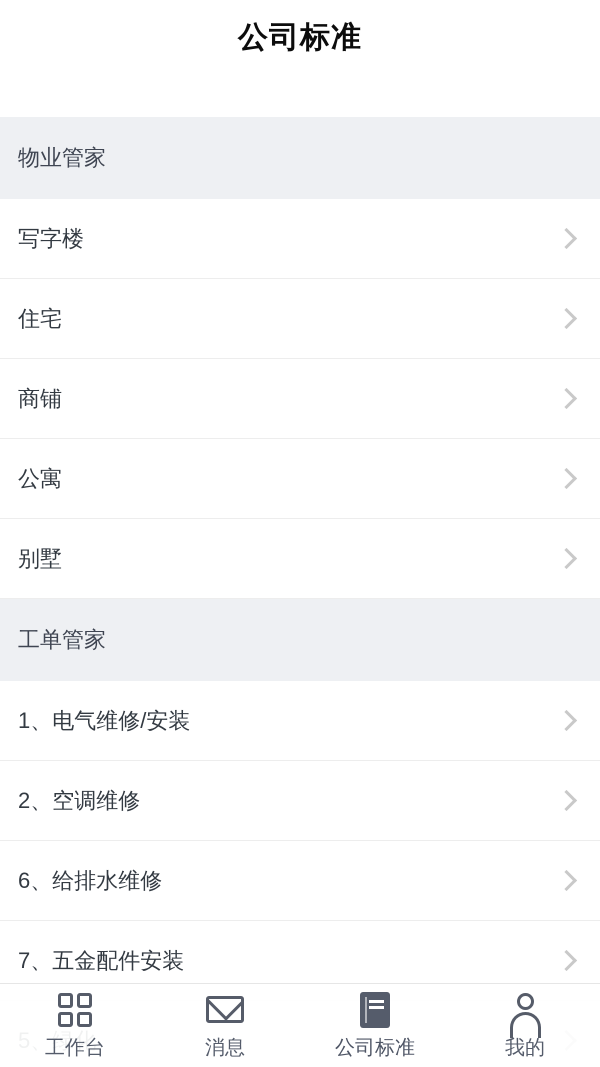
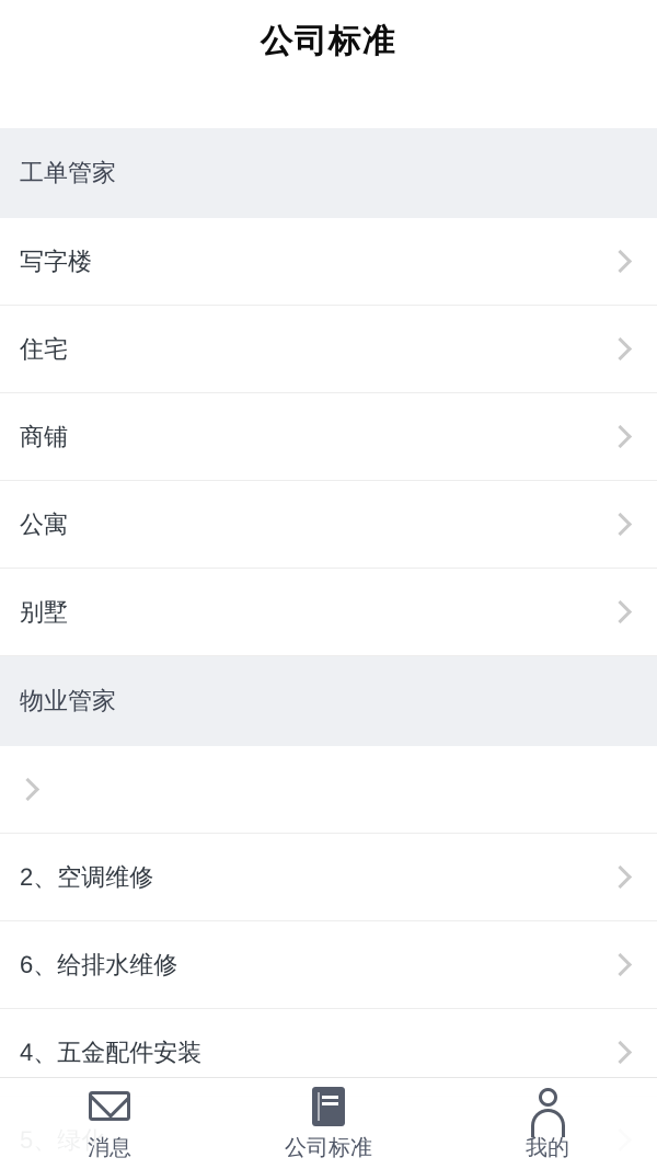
  公司标准
- 物业管家
+ 工单管家
  写字楼
  住宅
  商铺
  公寓
  别墅
- 工单管家
+ 物业管家
- 1、电气维修/安装
  2、空调维修
  6、给排水维修
- 7、五金配件安装
+ 4、五金配件安装
- 工作台
  消息
  公司标准
  我的
